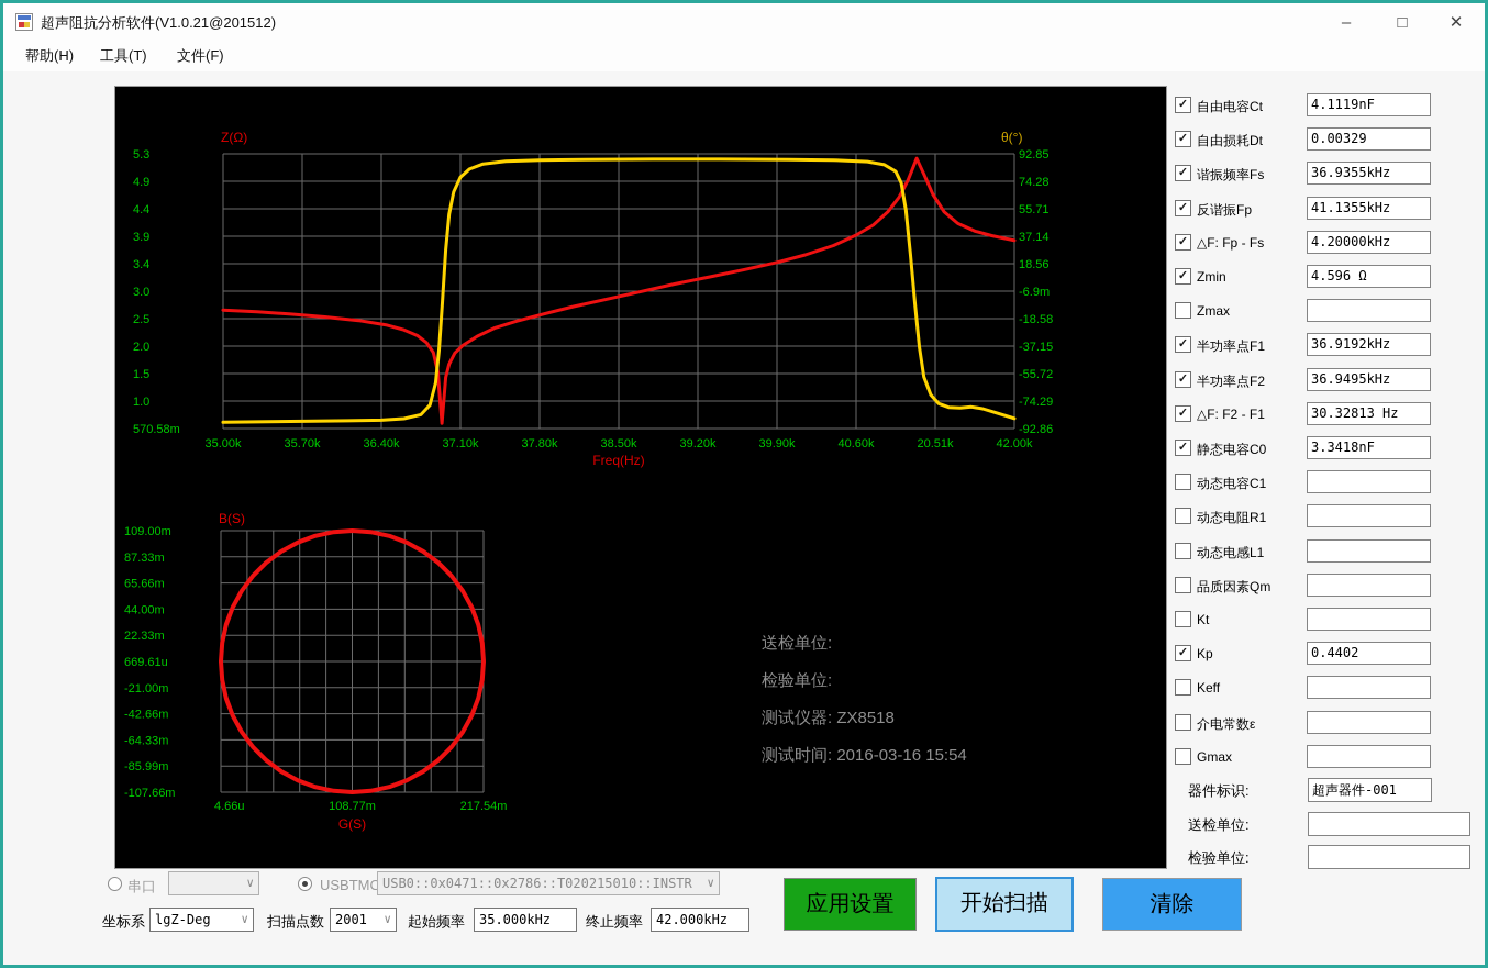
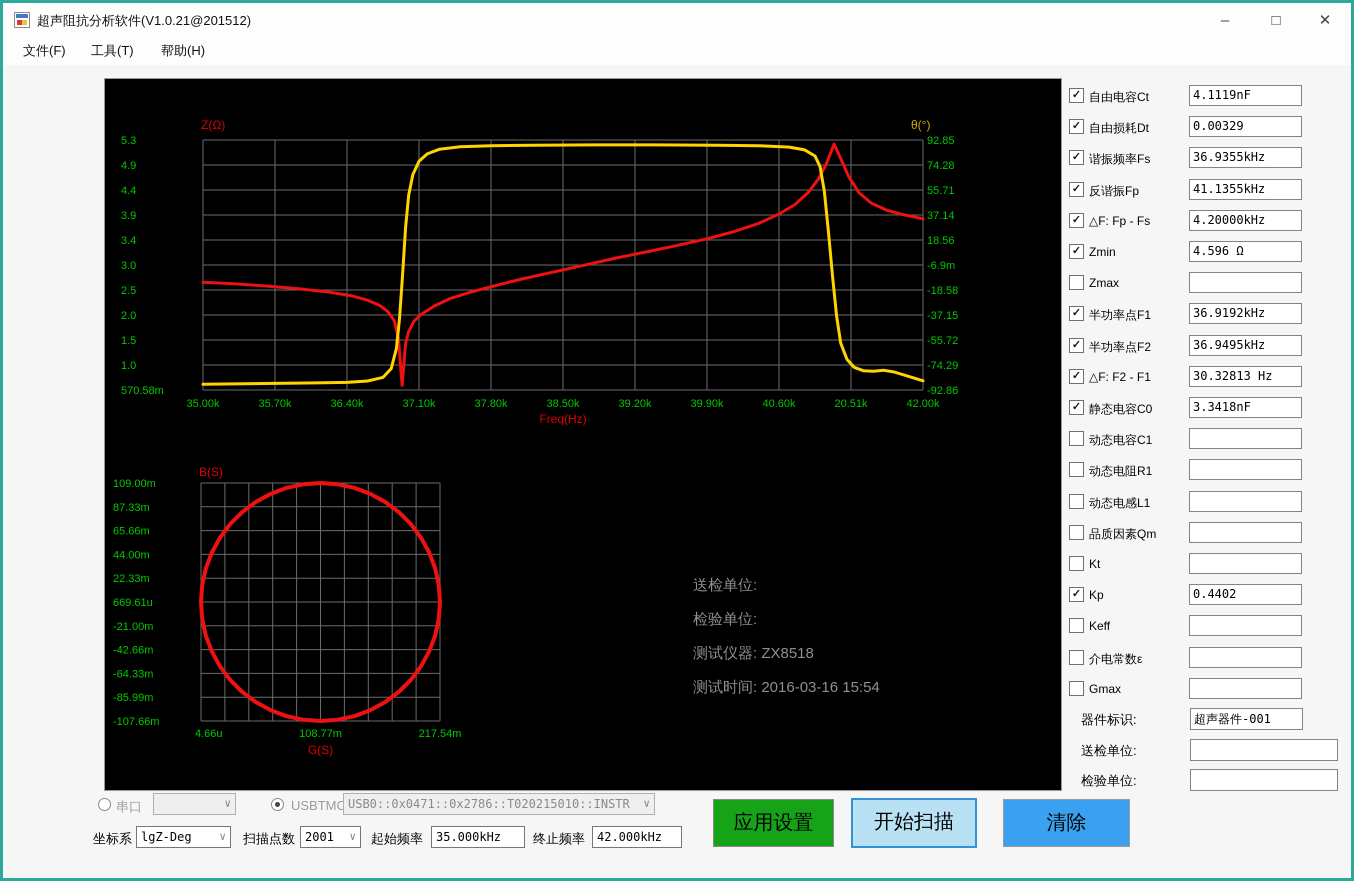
  超声阻抗分析软件(V1.0.21@201512)
  –
  □
  ✕
- 帮助(H)
+ 文件(F)
  工具(T)
- 文件(F)
+ 帮助(H)
  5.3
  4.9
  4.4
  3.9
  3.4
  3.0
  2.5
  2.0
  1.5
  1.0
  570.58m
  92.85
  74.28
  55.71
  37.14
  18.56
  -6.9m
  -18.58
  -37.15
  -55.72
  -74.29
  -92.86
  35.00k
  35.70k
  36.40k
  37.10k
  37.80k
  38.50k
  39.20k
  39.90k
  40.60k
  20.51k
  42.00k
  Z(Ω)
  θ(°)
  Freq(Hz)
  109.00m
  87.33m
  65.66m
  44.00m
  22.33m
  669.61u
  -21.00m
  -42.66m
  -64.33m
  -85.99m
  -107.66m
  4.66u
  108.77m
  217.54m
  B(S)
  G(S)
  送检单位:
  检验单位:
  测试仪器: ZX8518
  测试时间: 2016-03-16 15:54
  ✓
  自由电容Ct
  4.1119nF
  ✓
  自由损耗Dt
  0.00329
  ✓
  谐振频率Fs
  36.9355kHz
  ✓
  反谐振Fp
  41.1355kHz
  ✓
  △F: Fp - Fs
  4.20000kHz
  ✓
  Zmin
  4.596 Ω
  Zmax
  ✓
  半功率点F1
  36.9192kHz
  ✓
  半功率点F2
  36.9495kHz
  ✓
  △F: F2 - F1
  30.32813 Hz
  ✓
  静态电容C0
  3.3418nF
  动态电容C1
  动态电阻R1
  动态电感L1
  品质因素Qm
  Kt
  ✓
  Kp
  0.4402
  Keff
  介电常数ε
  Gmax
  器件标识:
  超声器件-001
  送检单位:
  检验单位:
  串口
  ∨
  USBTMC
  USB0::0x0471::0x2786::T020215010::INSTR
  ∨
  坐标系
  lgZ-Deg
  ∨
  扫描点数
  2001
  ∨
  起始频率
  35.000kHz
  终止频率
  42.000kHz
  应用设置
  开始扫描
  清除
